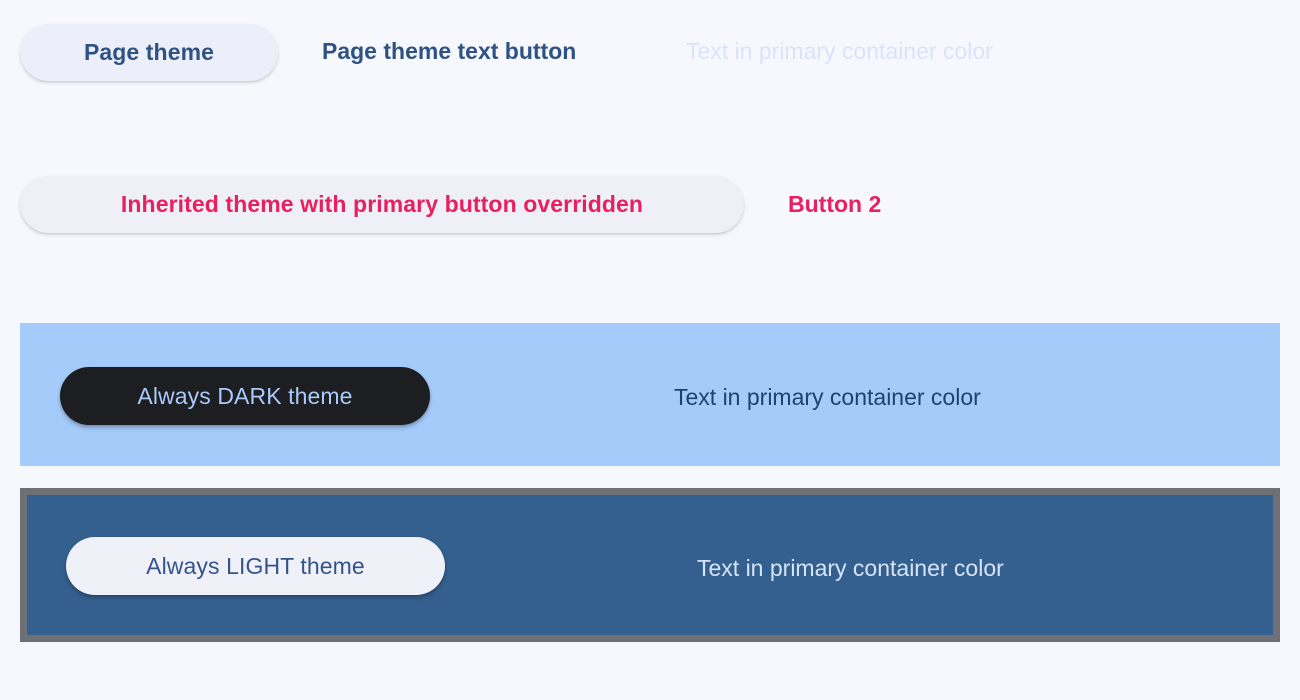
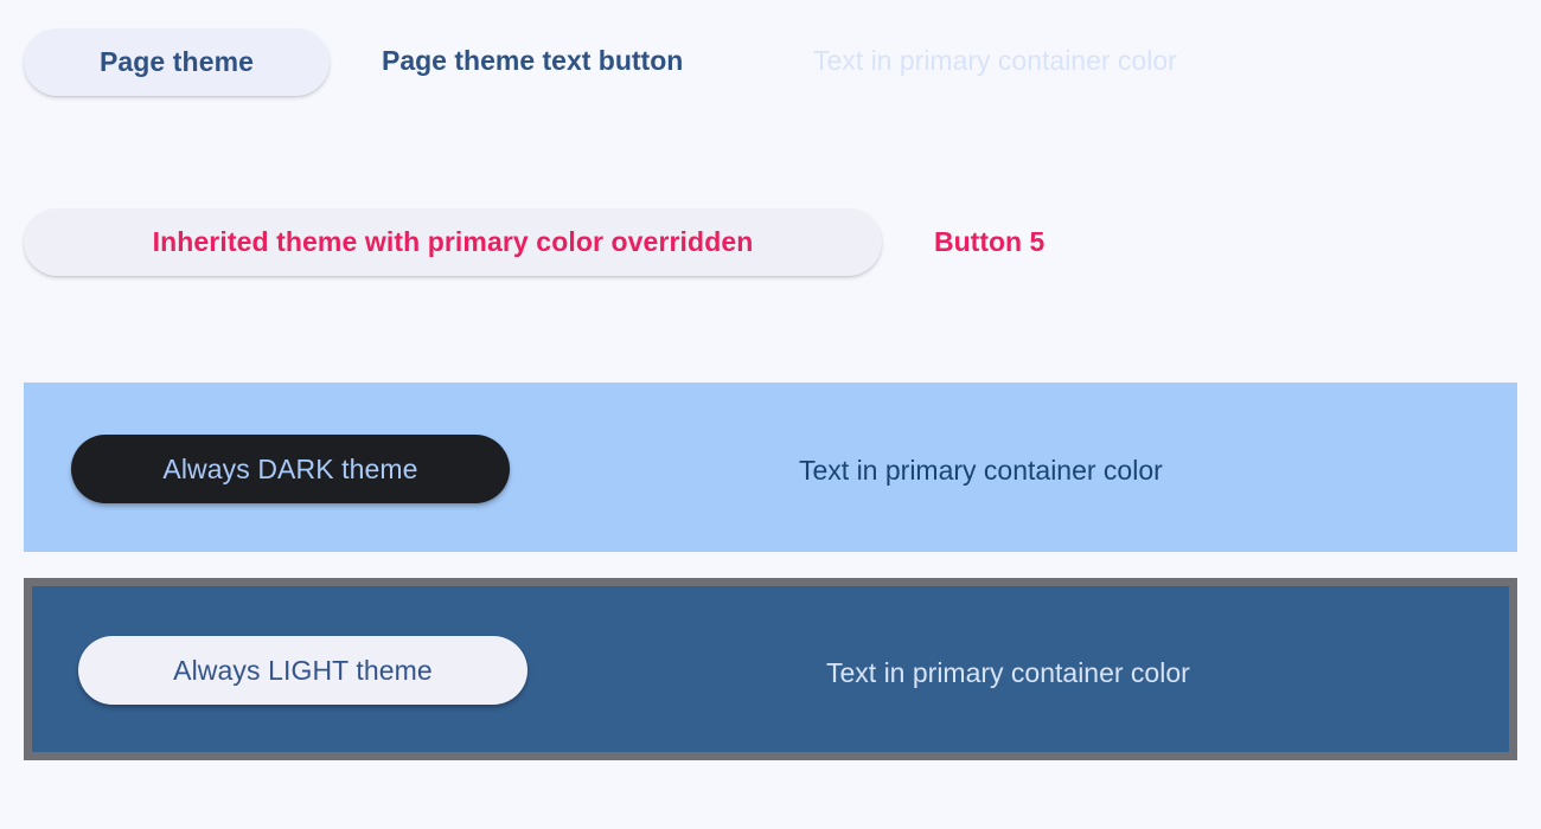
  Page theme
  Page theme text button
  Text in primary container color
- Inherited theme with primary button overridden
+ Inherited theme with primary color overridden
- Button 2
+ Button 5
  Always DARK theme
  Text in primary container color
  Always LIGHT theme
  Text in primary container color
